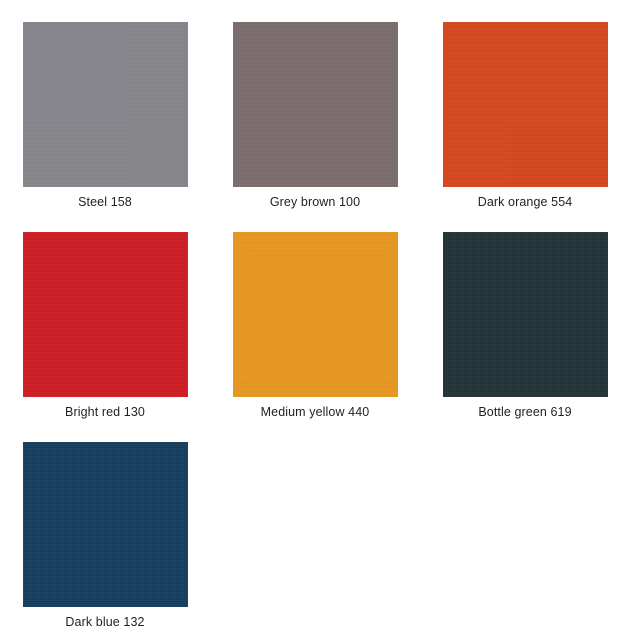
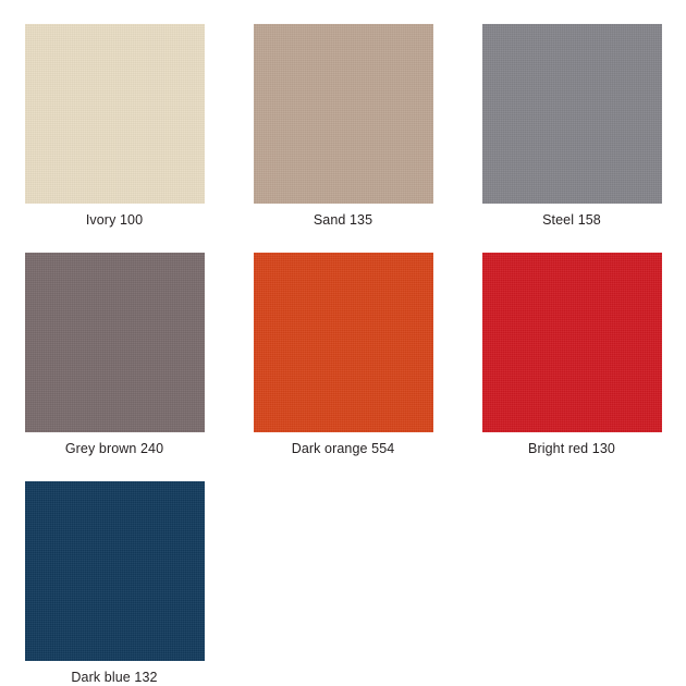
+ Ivory 100
+ Sand 135
  Steel 158
- Grey brown 100
+ Grey brown 240
  Dark orange 554
  Bright red 130
- Medium yellow 440
- Bottle green 619
  Dark blue 132
